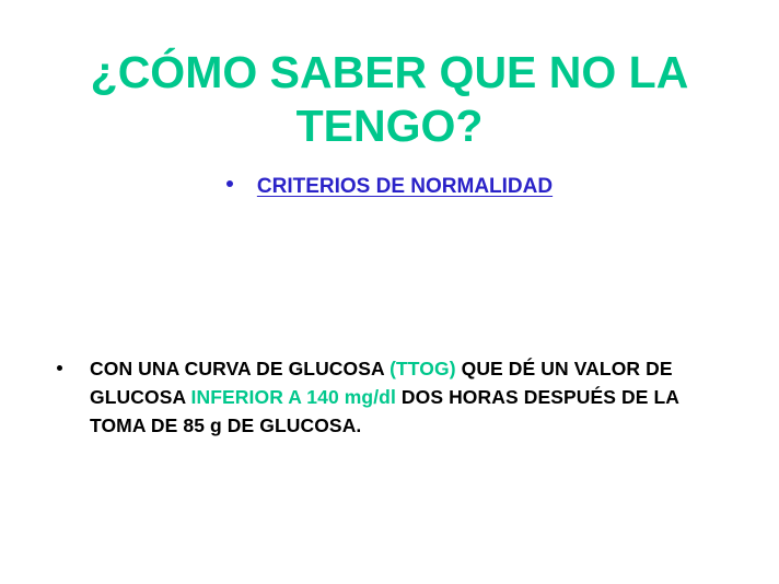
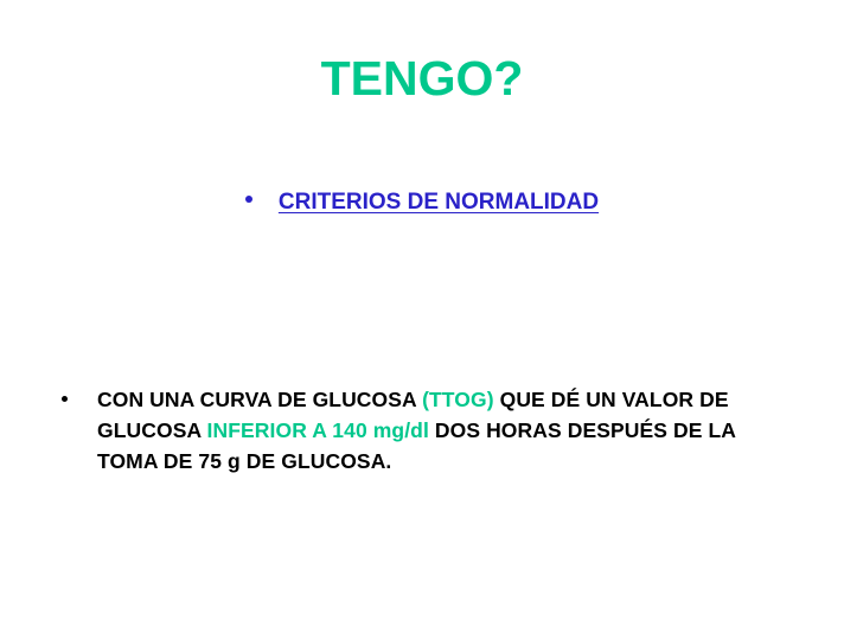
- ¿CÓMO SABER QUE NO LA
  TENGO?
  CRITERIOS DE NORMALIDAD
- CON UNA CURVA DE GLUCOSA (TTOG) QUE DÉ UN VALOR DE GLUCOSA INFERIOR A 140 mg/dl DOS HORAS DESPUÉS DE LA TOMA DE 85 g DE GLUCOSA.
+ CON UNA CURVA DE GLUCOSA (TTOG) QUE DÉ UN VALOR DE GLUCOSA INFERIOR A 140 mg/dl DOS HORAS DESPUÉS DE LA TOMA DE 75 g DE GLUCOSA.
